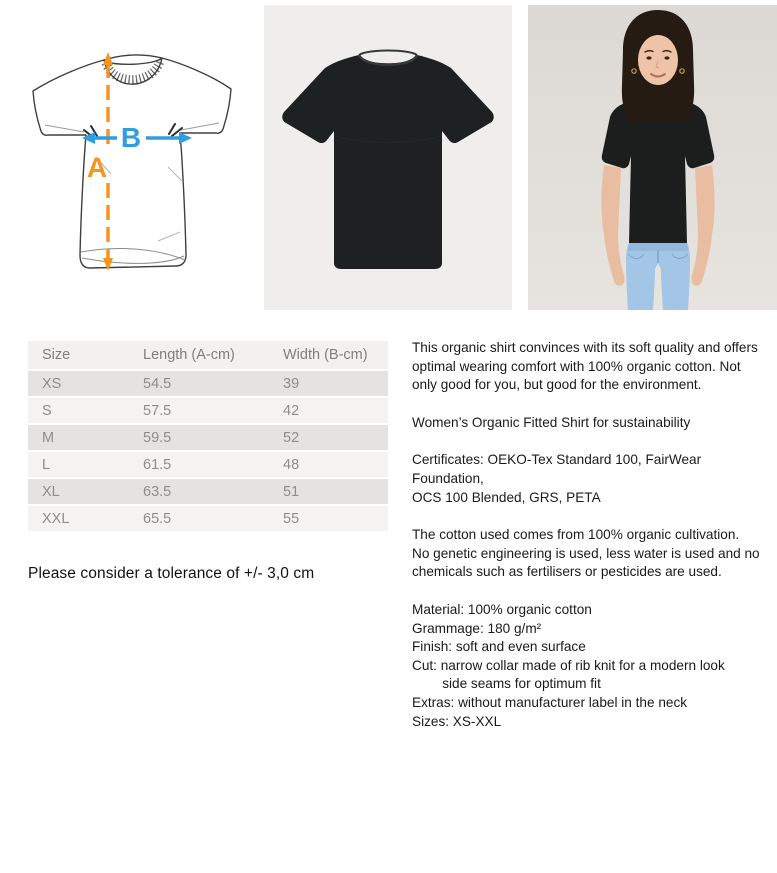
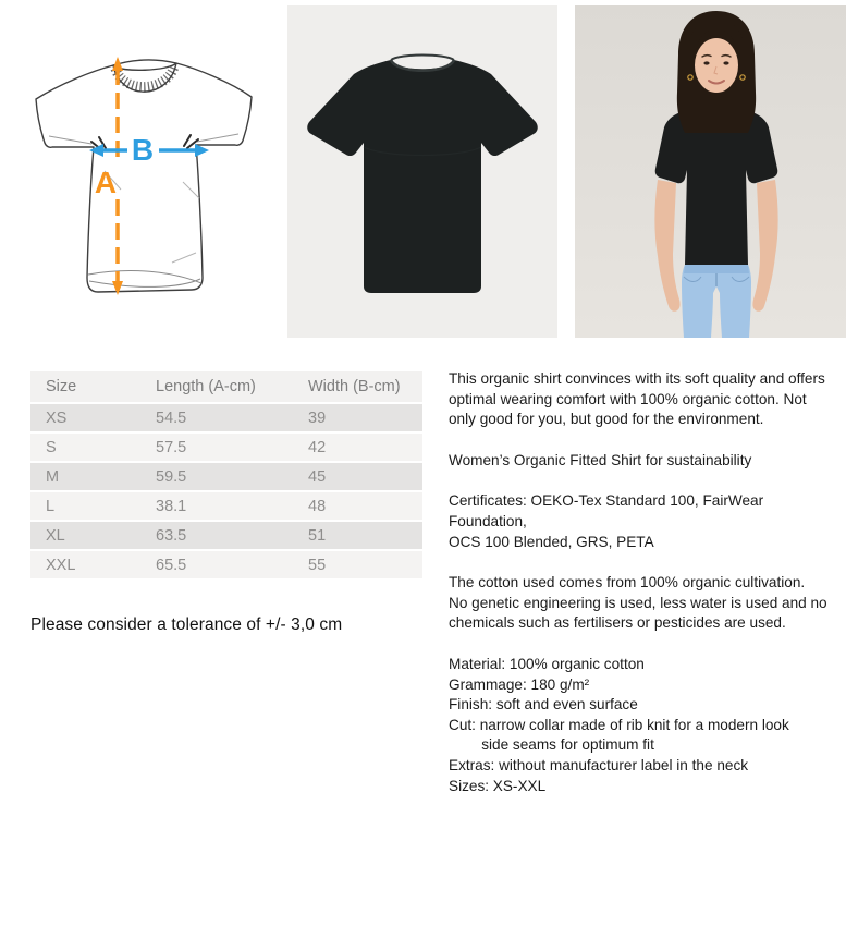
  A
  B
  Size	Length (A-cm)	Width (B-cm)
  XS	54.5	39
  S	57.5	42
- M	59.5	52
+ M	59.5	45
- L	61.5	48
+ L	38.1	48
  XL	63.5	51
  XXL	65.5	55
  Please consider a tolerance of +/- 3,0 cm
  This organic shirt convinces with its soft quality and offers
  optimal wearing comfort with 100% organic cotton. Not
  only good for you, but good for the environment.
  Women’s Organic Fitted Shirt for sustainability
  Certificates: OEKO-Tex Standard 100, FairWear Foundation,
  OCS 100 Blended, GRS, PETA
  The cotton used comes from 100% organic cultivation.
  No genetic engineering is used, less water is used and no
  chemicals such as fertilisers or pesticides are used.
  Material: 100% organic cotton
  Grammage: 180 g/m²
  Finish: soft and even surface
  Cut: narrow collar made of rib knit for a modern look
  side seams for optimum fit
  Extras: without manufacturer label in the neck
  Sizes: XS-XXL
